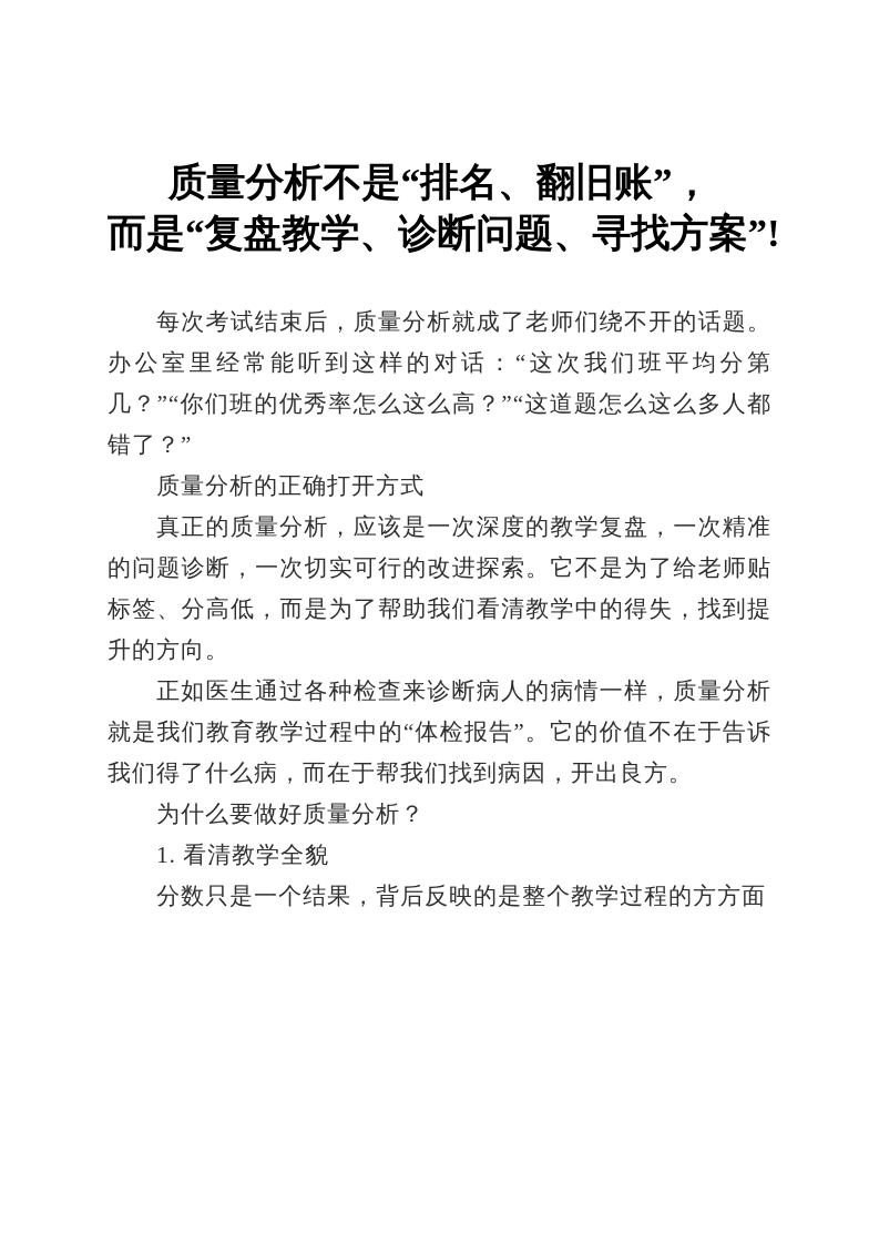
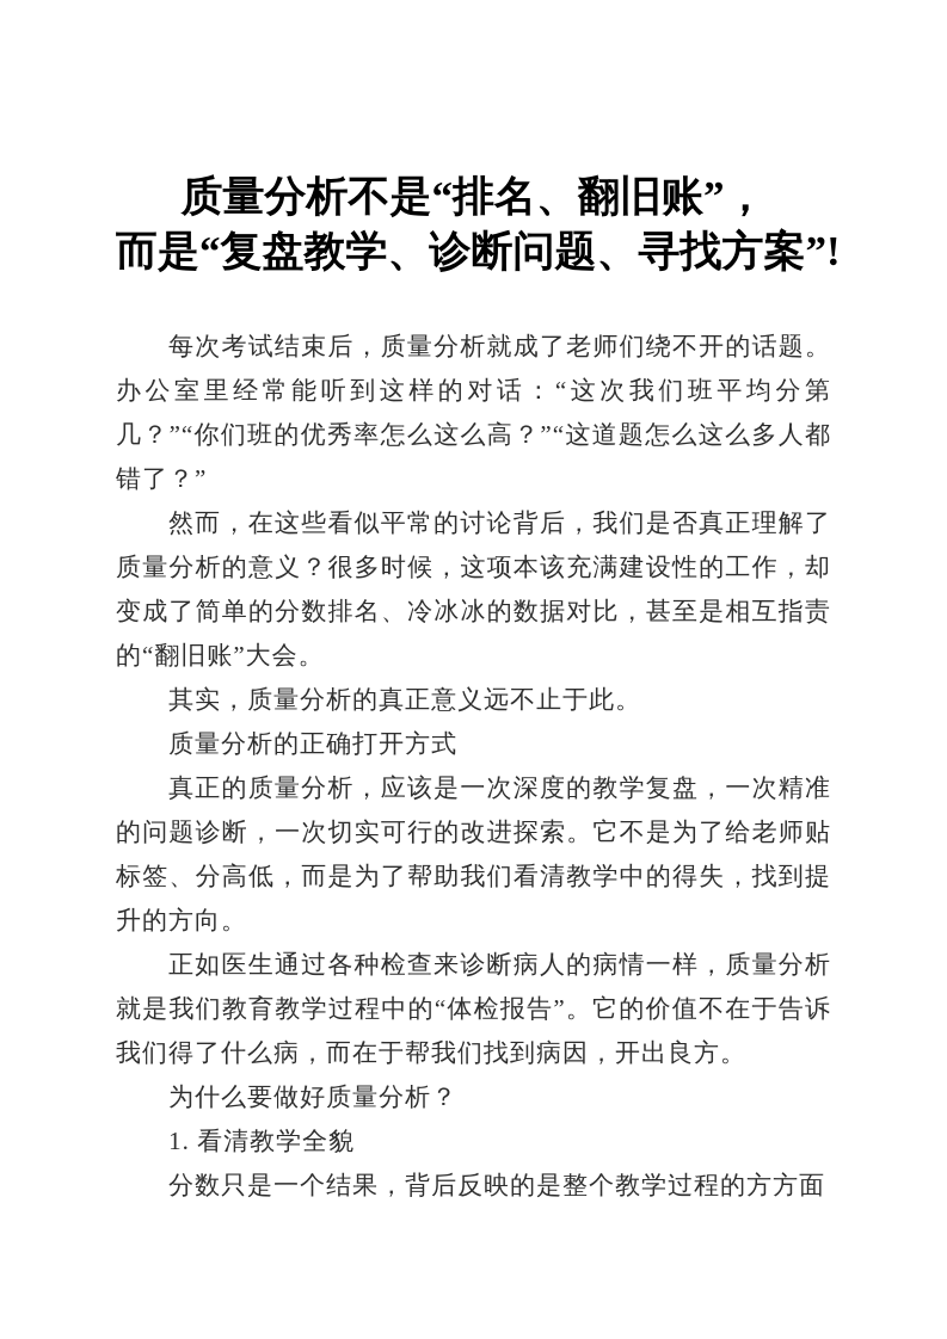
  质量分析不是“排名、翻旧账”，
  而是“复盘教学、诊断问题、寻找方案”!
  每次考试结束后，质量分析就成了老师们绕不开的话题。办公室里经常能听到这样的对话：“这次我们班平均分第几？”“你们班的优秀率怎么这么高？”“这道题怎么这么多人都错了？”
+ 然而，在这些看似平常的讨论背后，我们是否真正理解了质量分析的意义？很多时候，这项本该充满建设性的工作，却变成了简单的分数排名、冷冰冰的数据对比，甚至是相互指责的“翻旧账”大会。
+ 其实，质量分析的真正意义远不止于此。
  质量分析的正确打开方式
  真正的质量分析，应该是一次深度的教学复盘，一次精准的问题诊断，一次切实可行的改进探索。它不是为了给老师贴标签、分高低，而是为了帮助我们看清教学中的得失，找到提升的方向。
  正如医生通过各种检查来诊断病人的病情一样，质量分析就是我们教育教学过程中的“体检报告”。它的价值不在于告诉我们得了什么病，而在于帮我们找到病因，开出良方。
  为什么要做好质量分析？
  1. 看清教学全貌
  分数只是一个结果，背后反映的是整个教学过程的方方面
